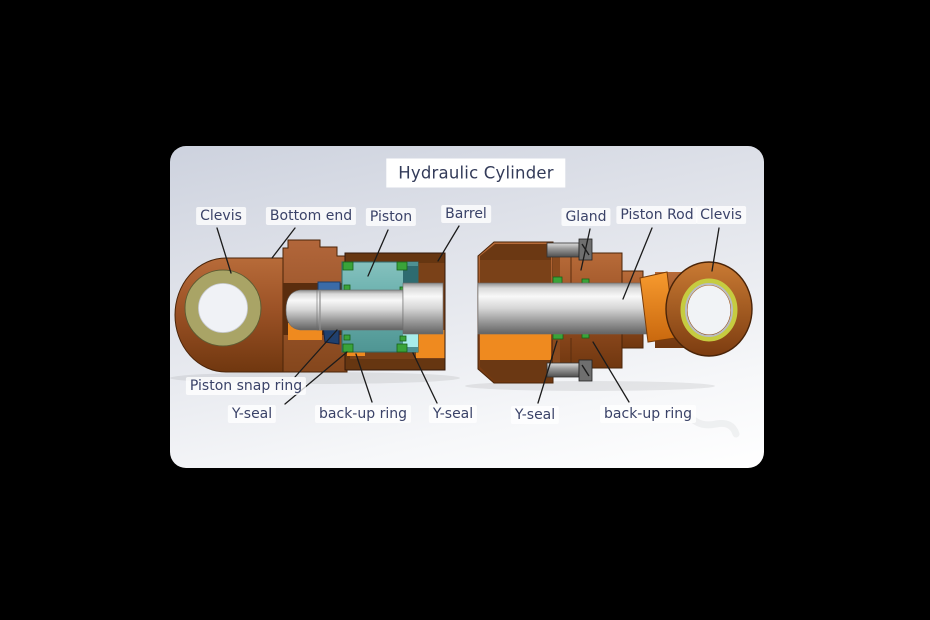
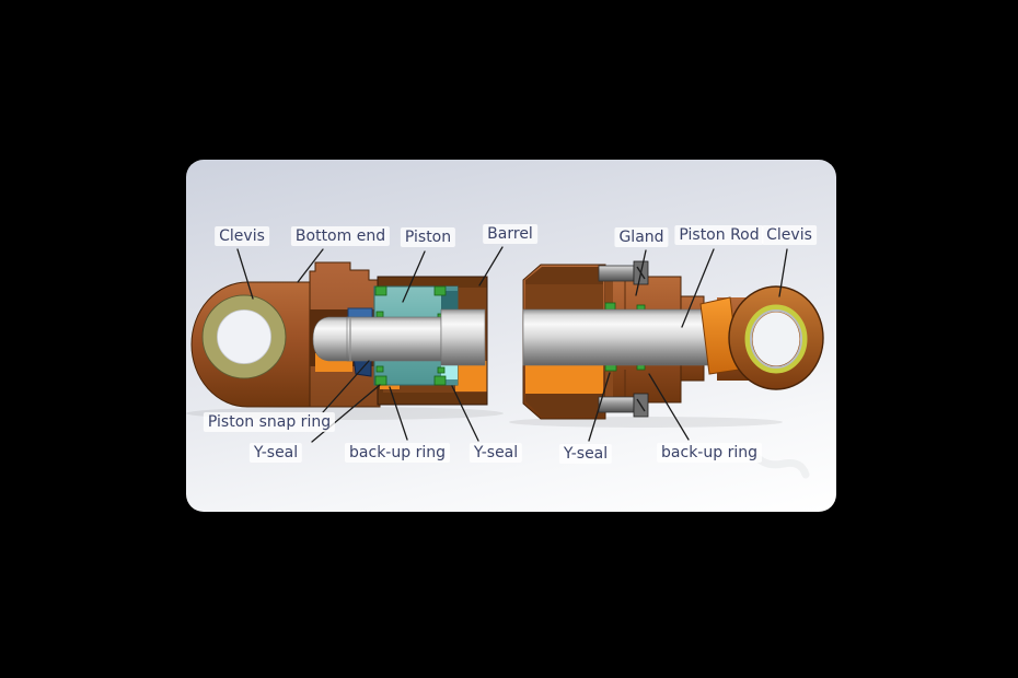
- Hydraulic Cylinder
  Clevis
  Bottom end
  Piston
  Barrel
  Gland
  Piston Rod
  Clevis
  Piston snap ring
  Y-seal
  back-up ring
  Y-seal
  Y-seal
  back-up ring
